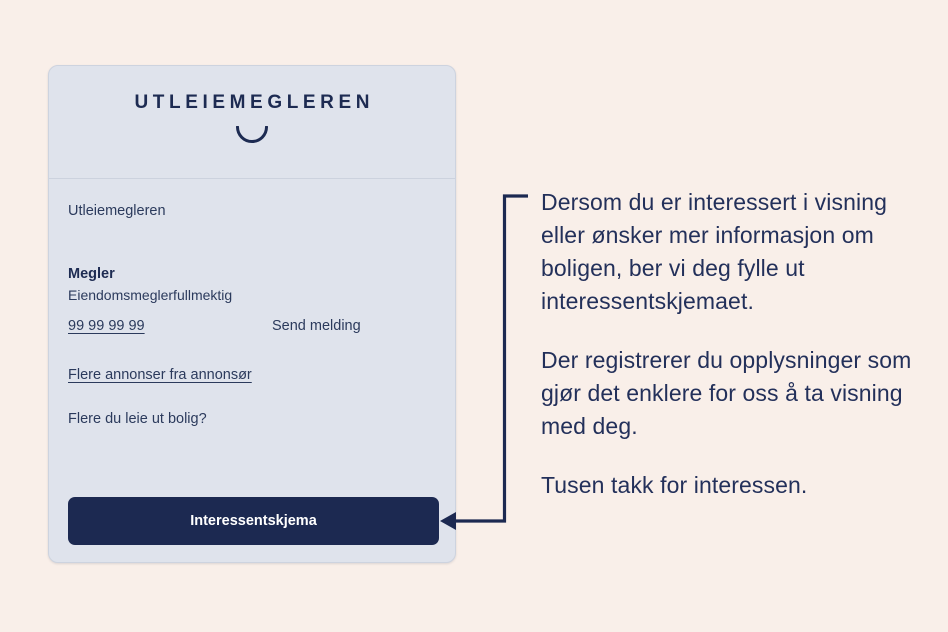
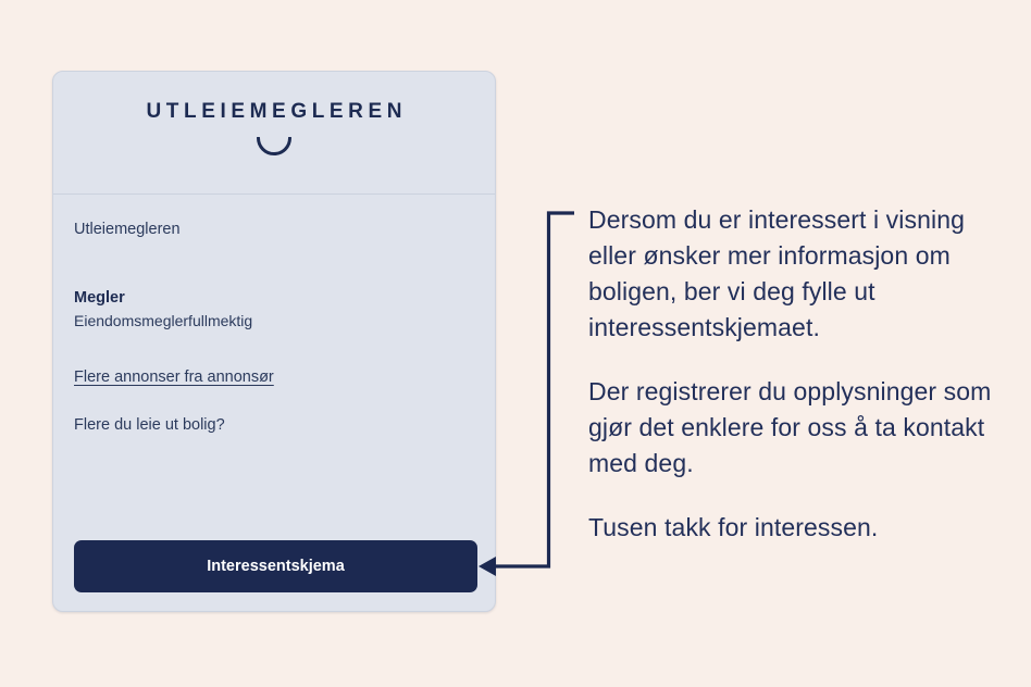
  UTLEIEMEGLEREN
  Utleiemegleren
  Megler
  Eiendomsmeglerfullmektig
- 99 99 99 99
- Send melding
  Flere annonser fra annonsør
  Flere du leie ut bolig?
  Interessentskjema
  Dersom du er interessert i visning eller ønsker mer informasjon om boligen, ber vi deg fylle ut interessentskjemaet.
- Der registrerer du opplysninger som gjør det enklere for oss å ta visning med deg.
+ Der registrerer du opplysninger som gjør det enklere for oss å ta kontakt med deg.
  Tusen takk for interessen.
